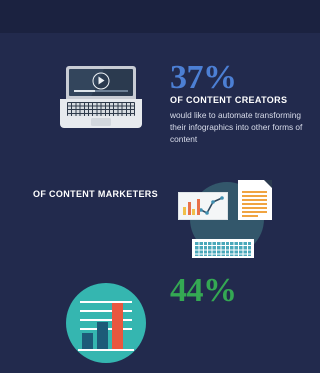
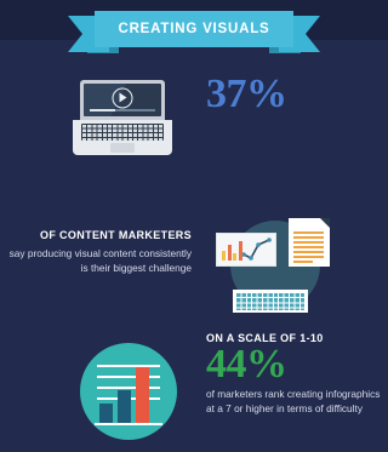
+ CREATING VISUALS
  37%
- OF CONTENT CREATORS
- would like to automate transforming their infographics into other forms of content
  OF CONTENT MARKETERS
+ say producing visual content consistently is their biggest challenge
+ ON A SCALE OF 1-10
  44%
+ of marketers rank creating infographics at a 7 or higher in terms of difficulty
